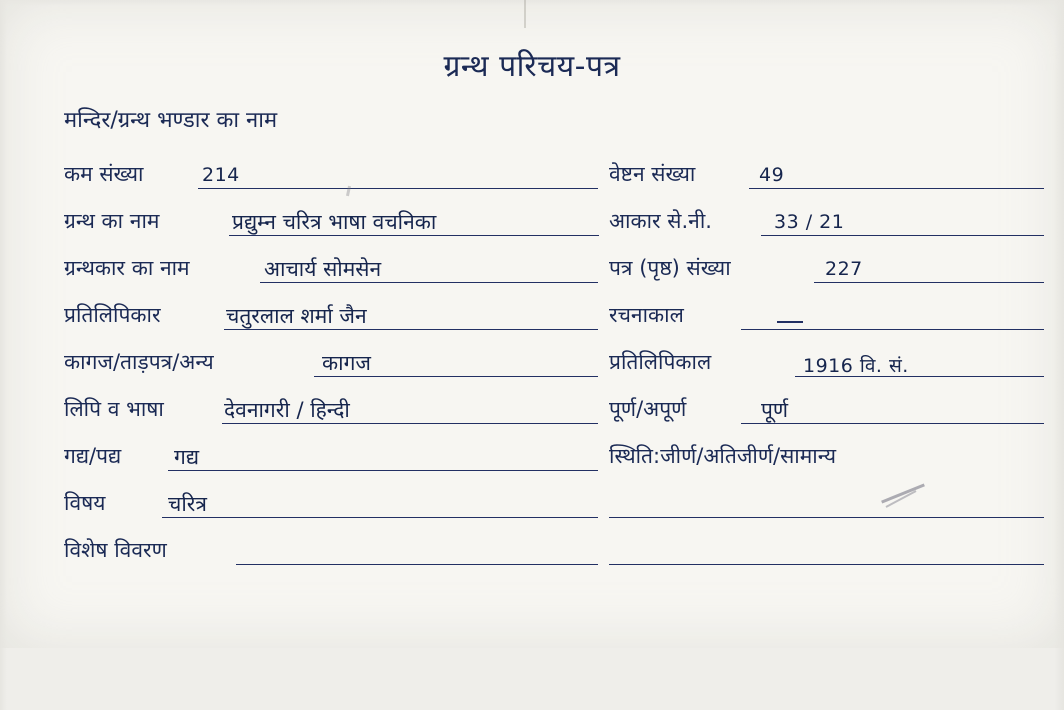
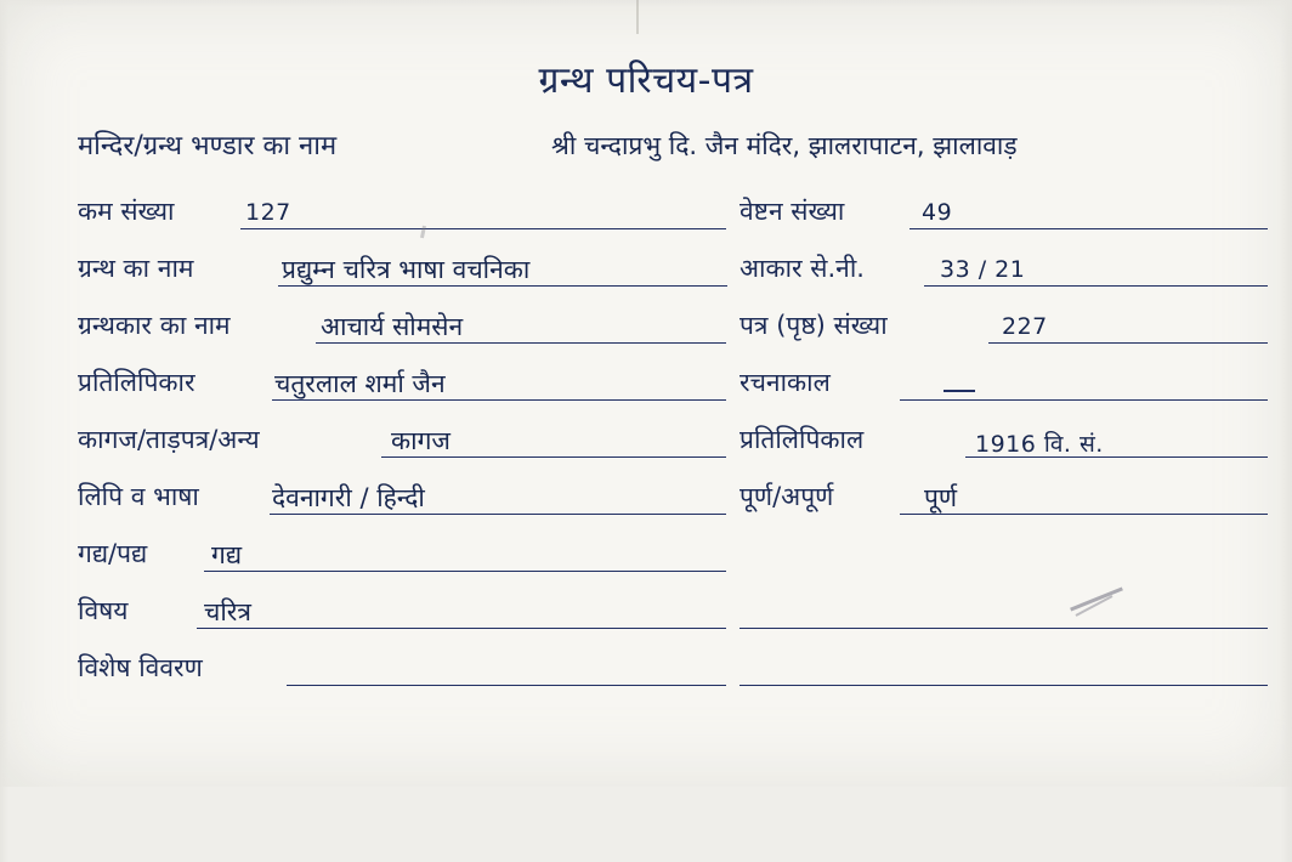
  ग्रन्थ परिचय-पत्र
  मन्दिर/ग्रन्थ भण्डार का नाम
+ श्री चन्दाप्रभु दि. जैन मंदिर, झालरापाटन, झालावाड़
  कम संख्या
- 214
+ 127
  वेष्टन संख्या
  49
  ग्रन्थ का नाम
  प्रद्युम्न चरित्र भाषा वचनिका
  आकार से.नी.
  33 / 21
  ग्रन्थकार का नाम
  आचार्य सोमसेन
  पत्र (पृष्ठ) संख्या
  227
  प्रतिलिपिकार
  चतुरलाल शर्मा जैन
  रचनाकाल
  कागज/ताड़पत्र/अन्य
  कागज
  प्रतिलिपिकाल
  1916 वि. सं.
  लिपि व भाषा
  देवनागरी / हिन्दी
  पूर्ण/अपूर्ण
  पूर्ण
  गद्य/पद्य
  गद्य
- स्थिति:जीर्ण/अतिजीर्ण/सामान्य
  विषय
  चरित्र
  विशेष विवरण
